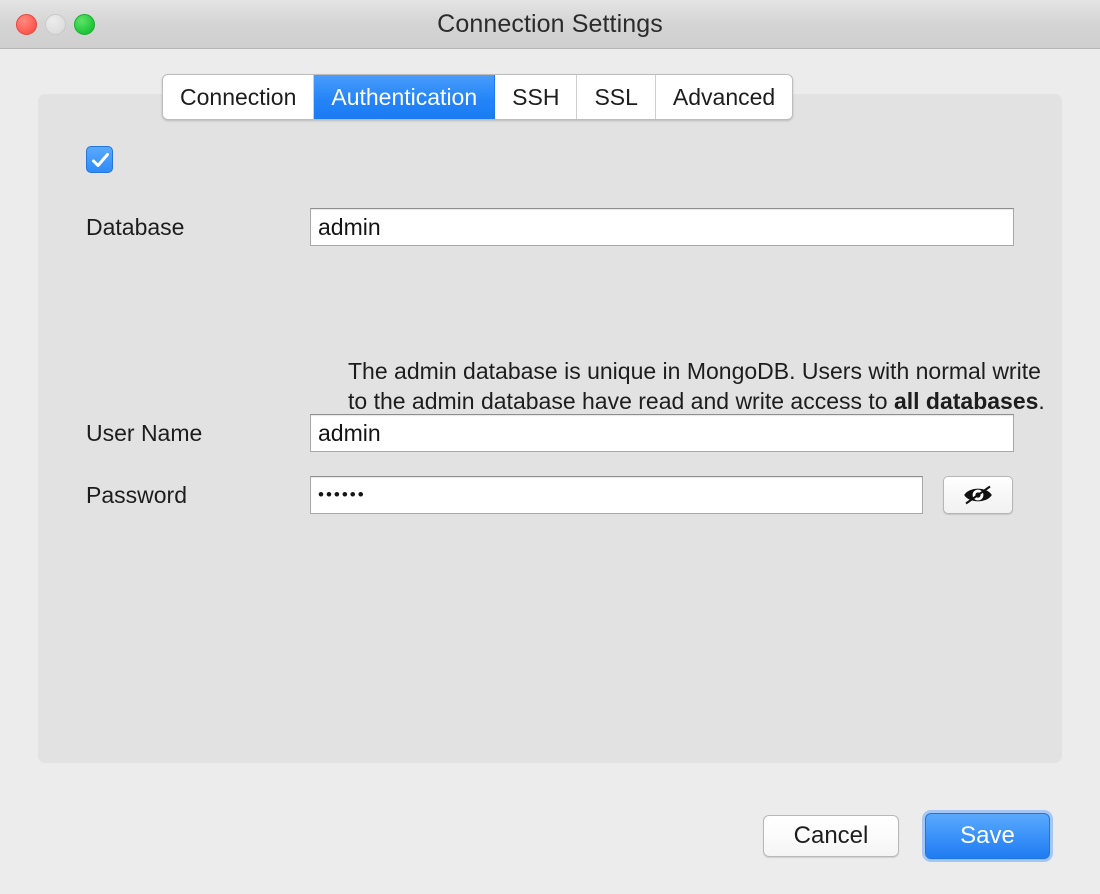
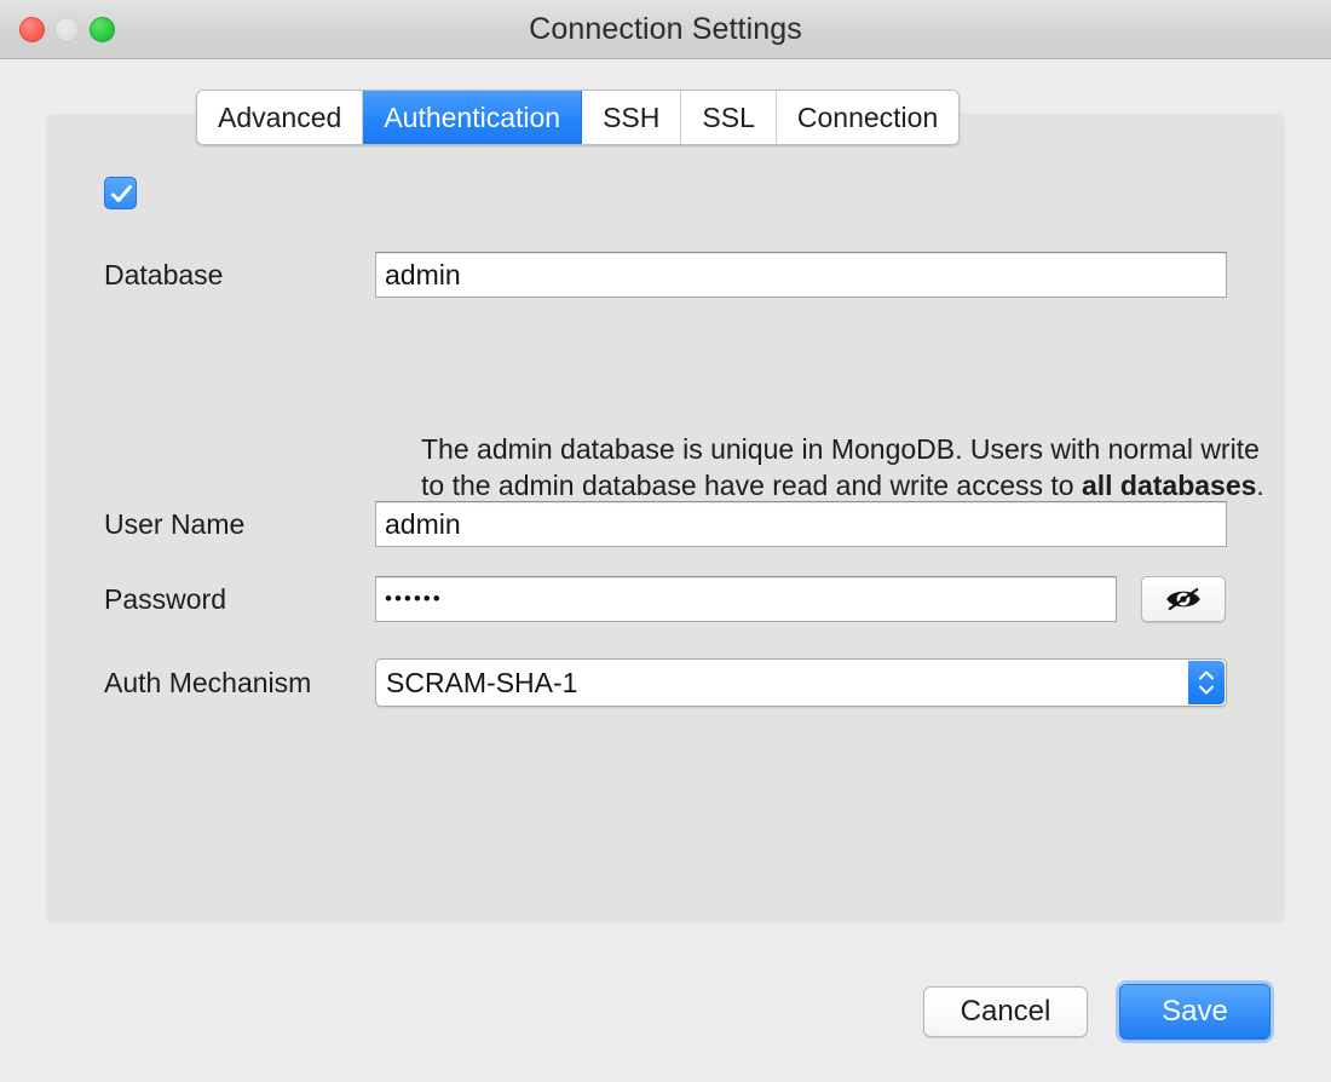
  Connection Settings
- Connection
+ Advanced
  Authentication
  SSH
  SSL
- Advanced
+ Connection
  Database
  admin
  The admin database is unique in MongoDB. Users with normal write to the admin database have read and write access to all databases.
  User Name
  admin
  Password
  ••••••
+ Auth Mechanism
+ SCRAM-SHA-1
  Cancel
  Save
